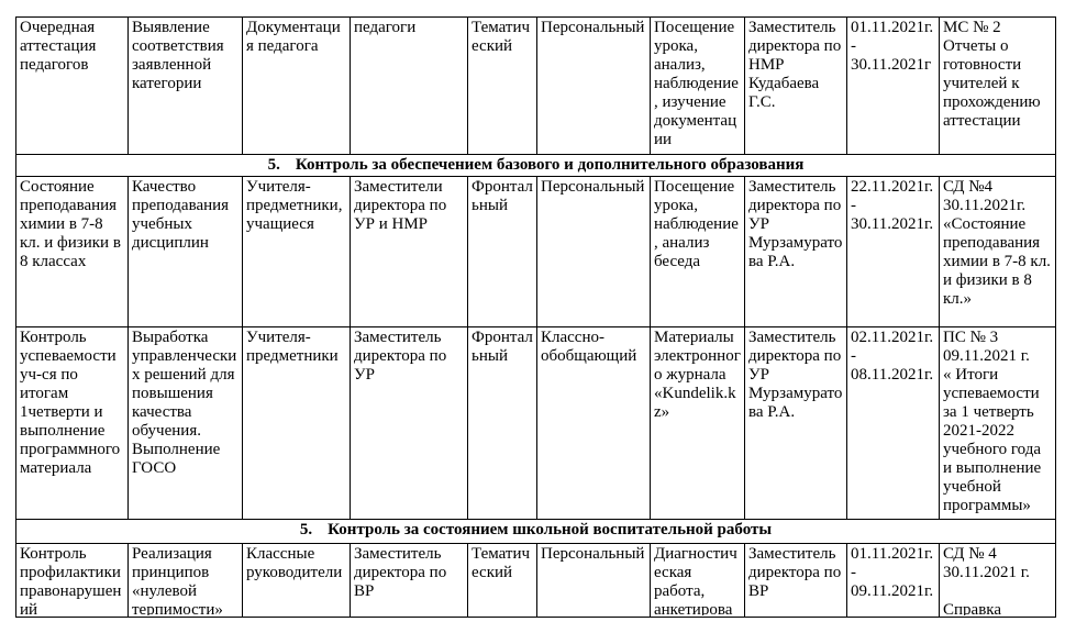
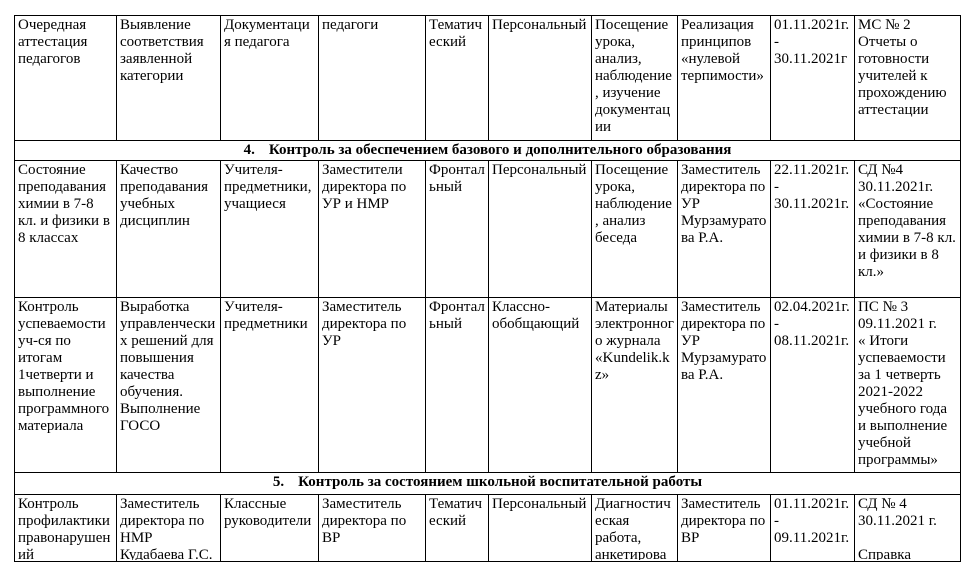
- Очередная аттестация педагогов	Выявление соответствия заявленной категории	Документация педагога	педагоги	Тематический	Персональный	Посещение урока, анализ, наблюдение, изучение документации	Заместитель директора по НМР Кудабаева Г.С.	01.11.2021г.- 30.11.2021г	МС № 2 Отчеты о готовности учителей к прохождению аттестации
+ Очередная аттестация педагогов	Выявление соответствия заявленной категории	Документация педагога	педагоги	Тематический	Персональный	Посещение урока, анализ, наблюдение, изучение документации	Реализация принципов «нулевой терпимости»	01.11.2021г.- 30.11.2021г	МС № 2 Отчеты о готовности учителей к прохождению аттестации
- 5. Контроль за обеспечением базового и дополнительного образования
+ 4. Контроль за обеспечением базового и дополнительного образования
  Состояние преподавания химии в 7-8 кл. и физики в 8 классах	Качество преподавания учебных дисциплин	Учителя-предметники, учащиеся	Заместители директора по УР и НМР	Фронтальный	Персональный	Посещение урока, наблюдение, анализ беседа	Заместитель директора по УР Мурзамуратова Р.А.	22.11.2021г.- 30.11.2021г.	СД №4 30.11.2021г. «Состояние преподавания химии в 7-8 кл. и физики в 8 кл.»
- Контроль успеваемости уч-ся по итогам 1четверти и выполнение программного материала	Выработка управленческих решений для повышения качества обучения. Выполнение ГОСО	Учителя-предметники	Заместитель директора по УР	Фронтальный	Классно-обобщающий	Материалы электронного журнала «Kundelik.kz»	Заместитель директора по УР Мурзамуратова Р.А.	02.11.2021г.- 08.11.2021г.	ПС № 3 09.11.2021 г. « Итоги успеваемости за 1 четверть 2021-2022 учебного года и выполнение учебной программы»
+ Контроль успеваемости уч-ся по итогам 1четверти и выполнение программного материала	Выработка управленческих решений для повышения качества обучения. Выполнение ГОСО	Учителя-предметники	Заместитель директора по УР	Фронтальный	Классно-обобщающий	Материалы электронного журнала «Kundelik.kz»	Заместитель директора по УР Мурзамуратова Р.А.	02.04.2021г.- 08.11.2021г.	ПС № 3 09.11.2021 г. « Итоги успеваемости за 1 четверть 2021-2022 учебного года и выполнение учебной программы»
  5. Контроль за состоянием школьной воспитательной работы
- Контроль профилактики правонарушений	Реализация принципов «нулевой терпимости»	Классные руководители	Заместитель директора по ВР	Тематический	Персональный	Диагностическая работа, анкетирова	Заместитель директора по ВР	01.11.2021г.- 09.11.2021г.	СД № 4 30.11.2021 г. Справка
+ Контроль профилактики правонарушений	Заместитель директора по НМР Кудабаева Г.С.	Классные руководители	Заместитель директора по ВР	Тематический	Персональный	Диагностическая работа, анкетирова	Заместитель директора по ВР	01.11.2021г.- 09.11.2021г.	СД № 4 30.11.2021 г. Справка
